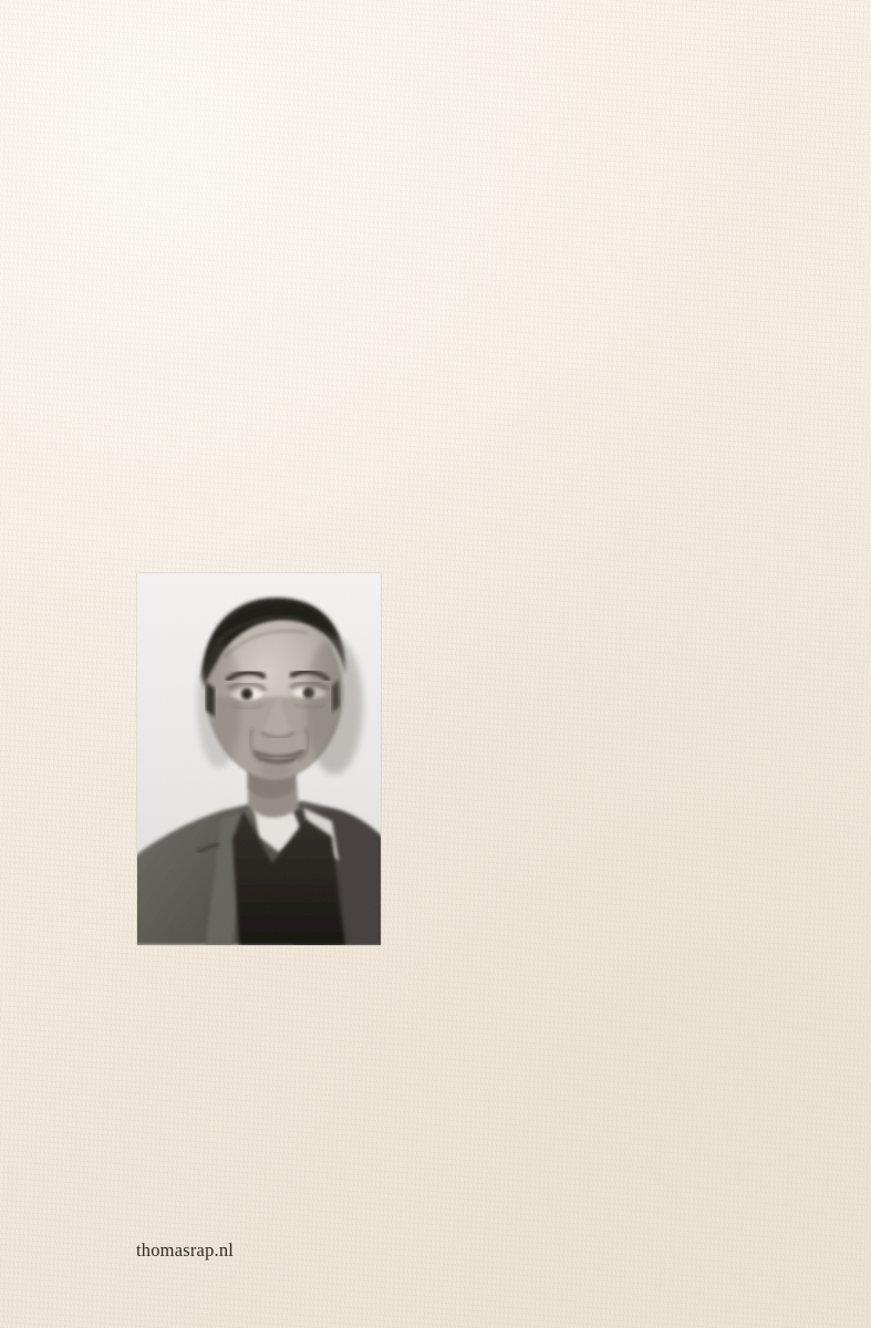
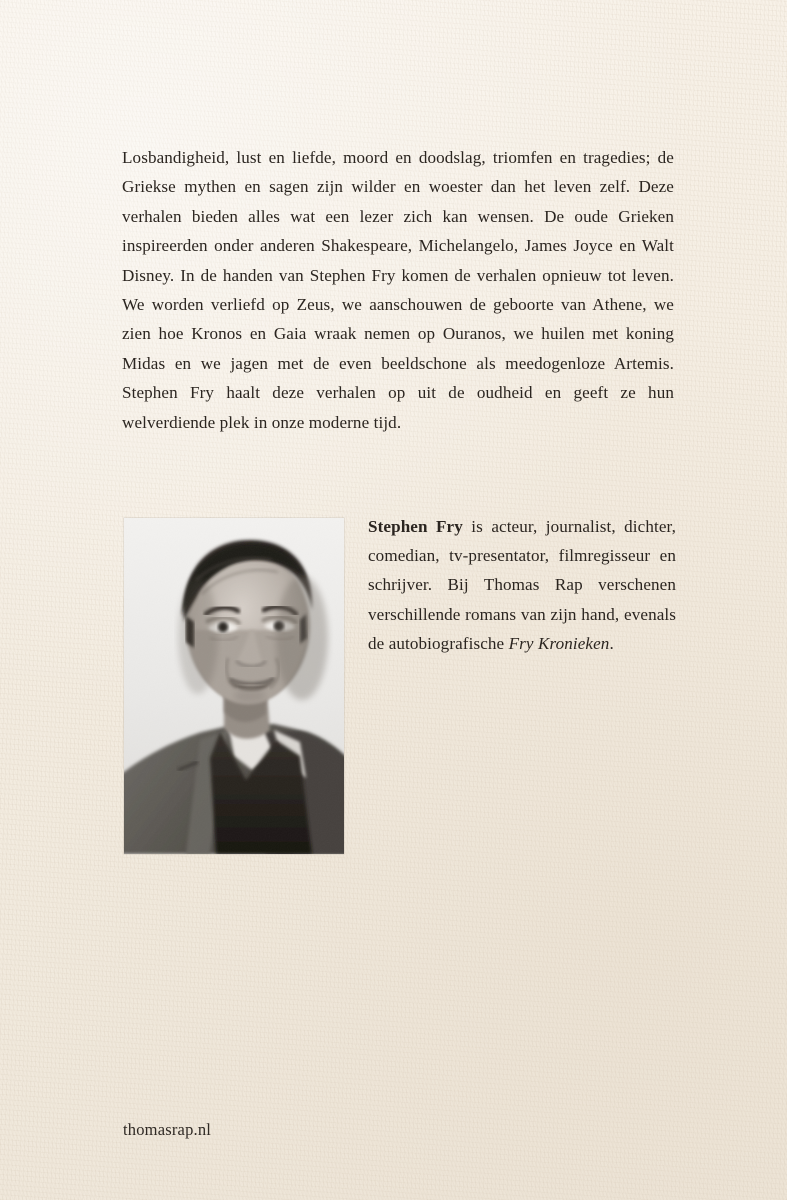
+ Losbandigheid, lust en liefde, moord en doodslag, triomfen en tragedies; de Griekse mythen en sagen zijn wilder en woester dan het leven zelf. Deze verhalen bieden alles wat een lezer zich kan wensen. De oude Grieken inspireerden onder anderen Shakespeare, Michelangelo, James Joyce en Walt Disney. In de handen van Stephen Fry komen de verhalen opnieuw tot leven. We worden verliefd op Zeus, we aanschouwen de geboorte van Athene, we zien hoe Kronos en Gaia wraak nemen op Ouranos, we huilen met koning Midas en we jagen met de even beeldschone als meedogenloze Artemis. Stephen Fry haalt deze verhalen op uit de oudheid en geeft ze hun welverdiende plek in onze moderne tijd.
+ Stephen Fry is acteur, journalist, dichter, comedian, tv-presentator, filmregisseur en schrijver. Bij Thomas Rap verschenen verschillende romans van zijn hand, evenals de autobiografische Fry Kronieken.
  thomasrap.nl
